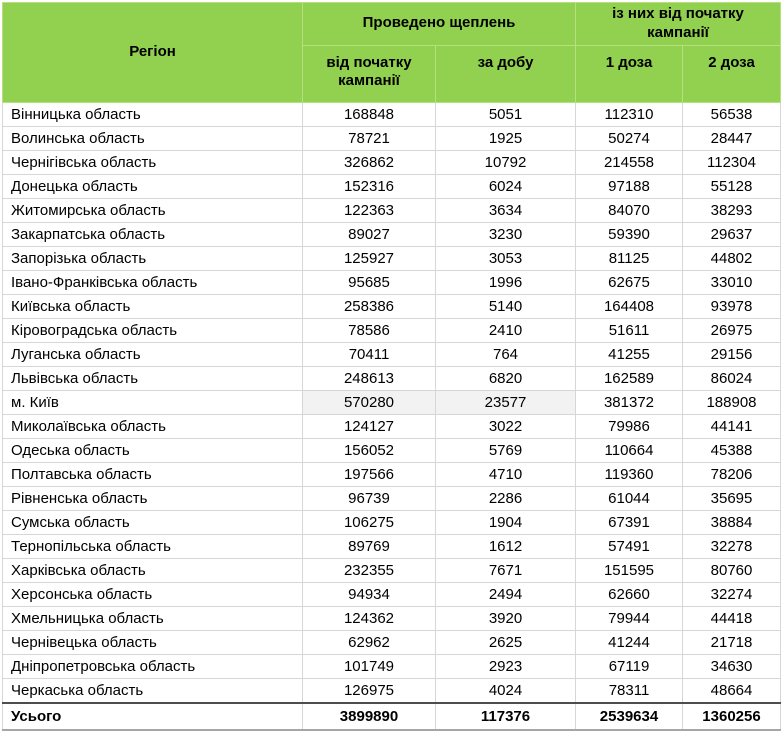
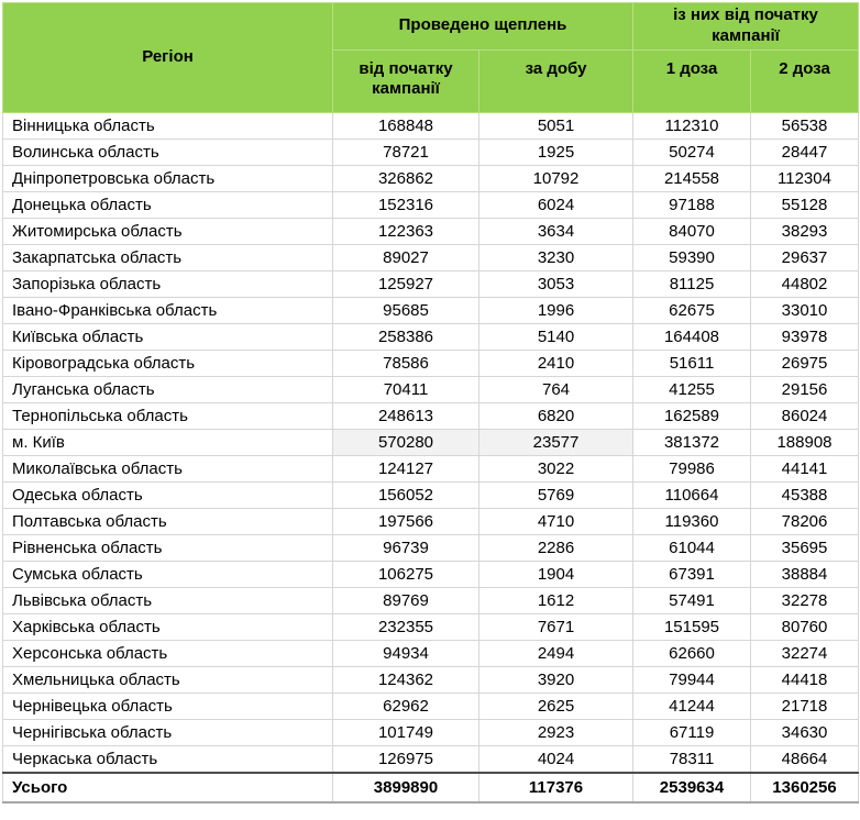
  Регіон	Проведено щеплень	із них від початку кампанії
  від початку кампанії	за добу	1 доза	2 доза
  Вінницька область	168848	5051	112310	56538
  Волинська область	78721	1925	50274	28447
- Чернігівська область	326862	10792	214558	112304
+ Дніпропетровська область	326862	10792	214558	112304
  Донецька область	152316	6024	97188	55128
  Житомирська область	122363	3634	84070	38293
  Закарпатська область	89027	3230	59390	29637
  Запорізька область	125927	3053	81125	44802
  Івано-Франківська область	95685	1996	62675	33010
  Київська область	258386	5140	164408	93978
  Кіровоградська область	78586	2410	51611	26975
  Луганська область	70411	764	41255	29156
- Львівська область	248613	6820	162589	86024
+ Тернопільська область	248613	6820	162589	86024
  м. Київ	570280	23577	381372	188908
  Миколаївська область	124127	3022	79986	44141
  Одеська область	156052	5769	110664	45388
  Полтавська область	197566	4710	119360	78206
  Рівненська область	96739	2286	61044	35695
  Сумська область	106275	1904	67391	38884
- Тернопільська область	89769	1612	57491	32278
+ Львівська область	89769	1612	57491	32278
  Харківська область	232355	7671	151595	80760
  Херсонська область	94934	2494	62660	32274
  Хмельницька область	124362	3920	79944	44418
  Чернівецька область	62962	2625	41244	21718
- Дніпропетровська область	101749	2923	67119	34630
+ Чернігівська область	101749	2923	67119	34630
  Черкаська область	126975	4024	78311	48664
  Усього	3899890	117376	2539634	1360256
